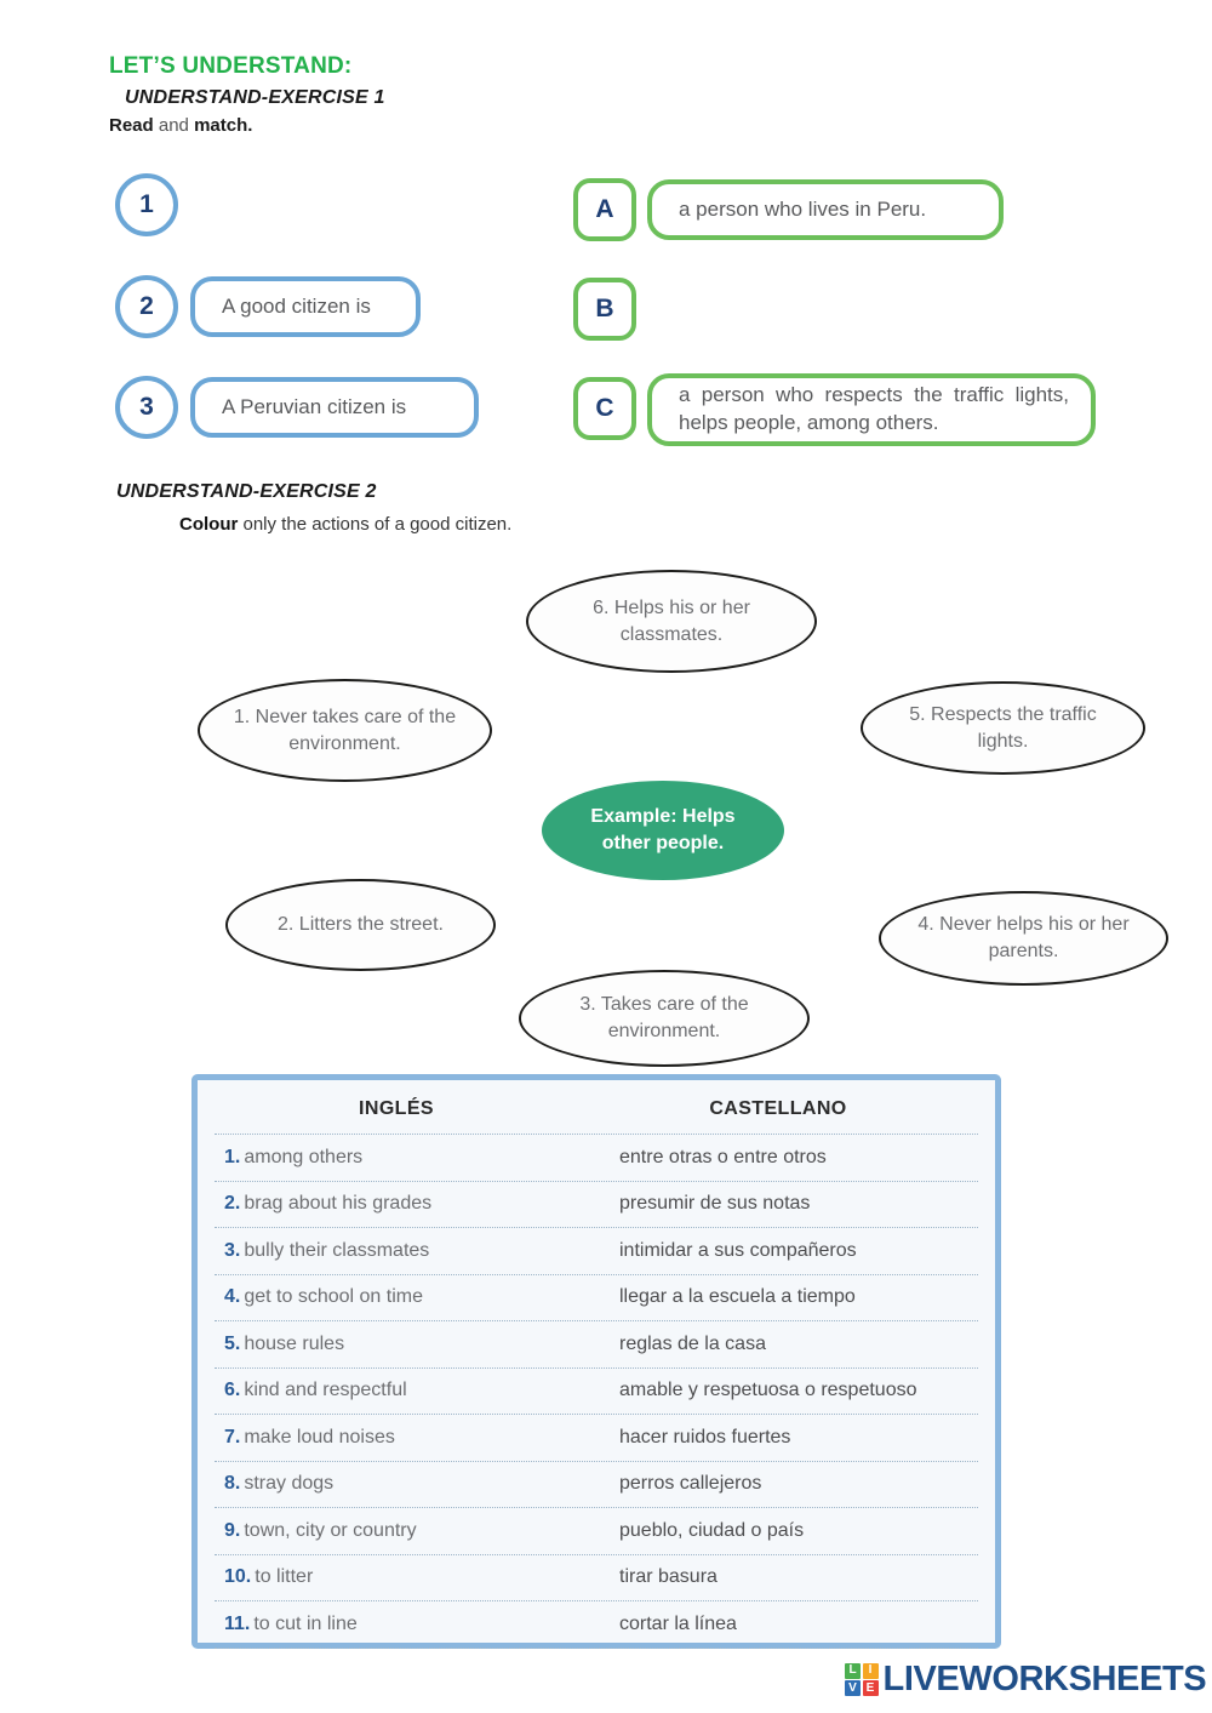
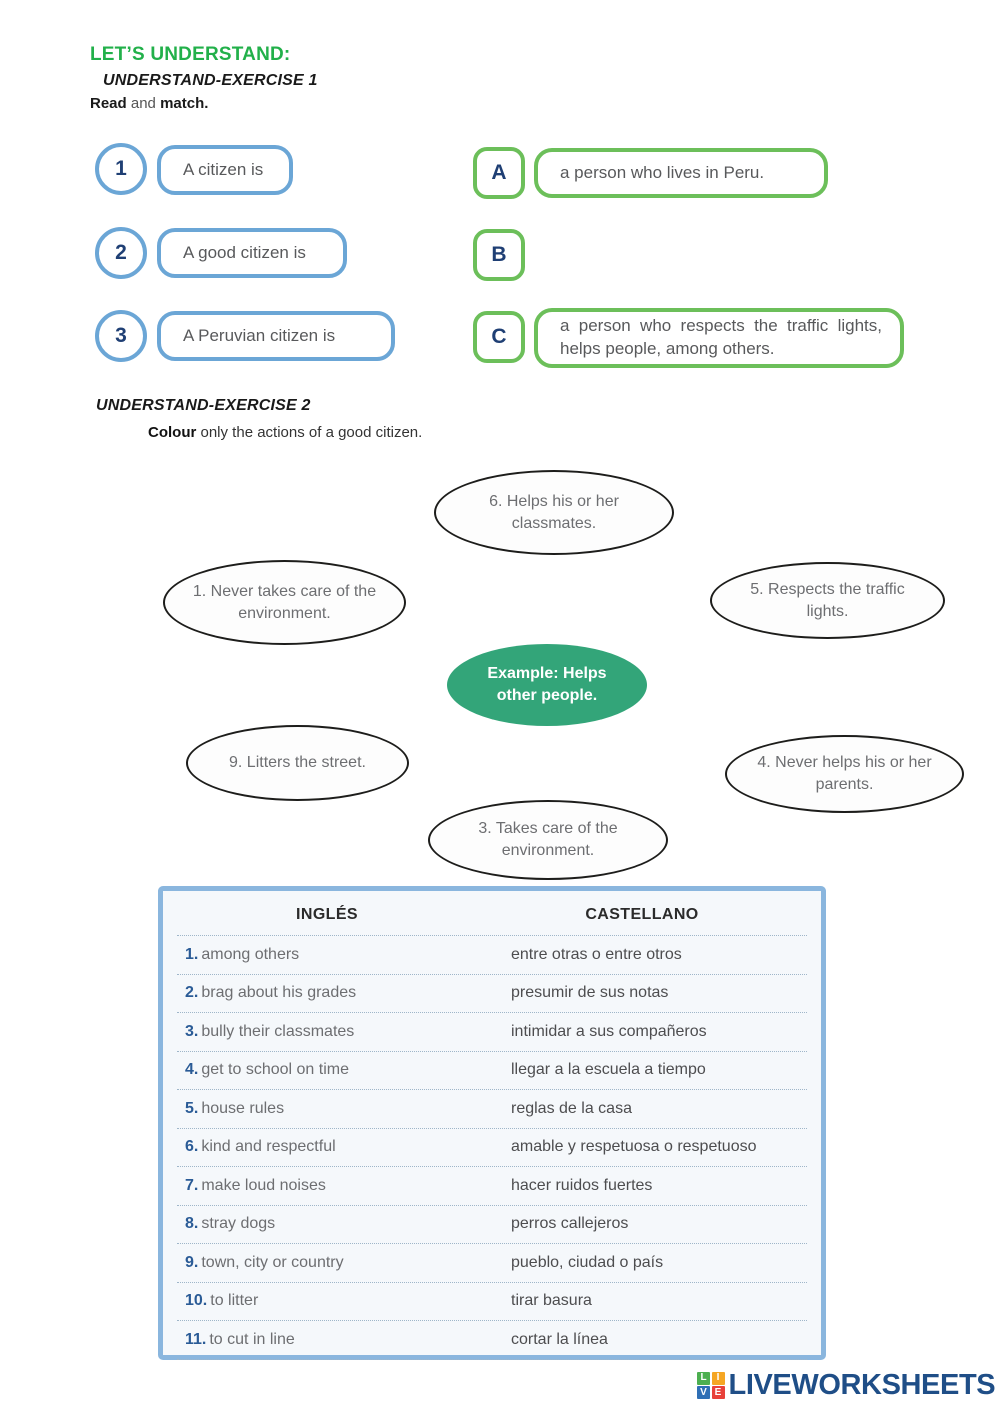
  LET’S UNDERSTAND:
  UNDERSTAND-EXERCISE 1
  Read and match.
  1
+ A citizen is
  2
  A good citizen is
  3
  A Peruvian citizen is
  A
  a person who lives in Peru.
  B
  C
  a person who respects the traffic lights, helps people, among others.
  UNDERSTAND-EXERCISE 2
  Colour only the actions of a good citizen.
  6. Helps his or her classmates.
  1. Never takes care of the environment.
  5. Respects the traffic lights.
  Example: Helps other people.
- 2. Litters the street.
+ 9. Litters the street.
  4. Never helps his or her parents.
  3. Takes care of the environment.
  INGLÉS
  CASTELLANO
  1. among others
  entre otras o entre otros
  2. brag about his grades
  presumir de sus notas
  3. bully their classmates
  intimidar a sus compañeros
  4. get to school on time
  llegar a la escuela a tiempo
  5. house rules
  reglas de la casa
  6. kind and respectful
  amable y respetuosa o respetuoso
  7. make loud noises
  hacer ruidos fuertes
  8. stray dogs
  perros callejeros
  9. town, city or country
  pueblo, ciudad o país
  10. to litter
  tirar basura
  11. to cut in line
  cortar la línea
  L
  I
  V
  E
  LIVEWORKSHEETS
